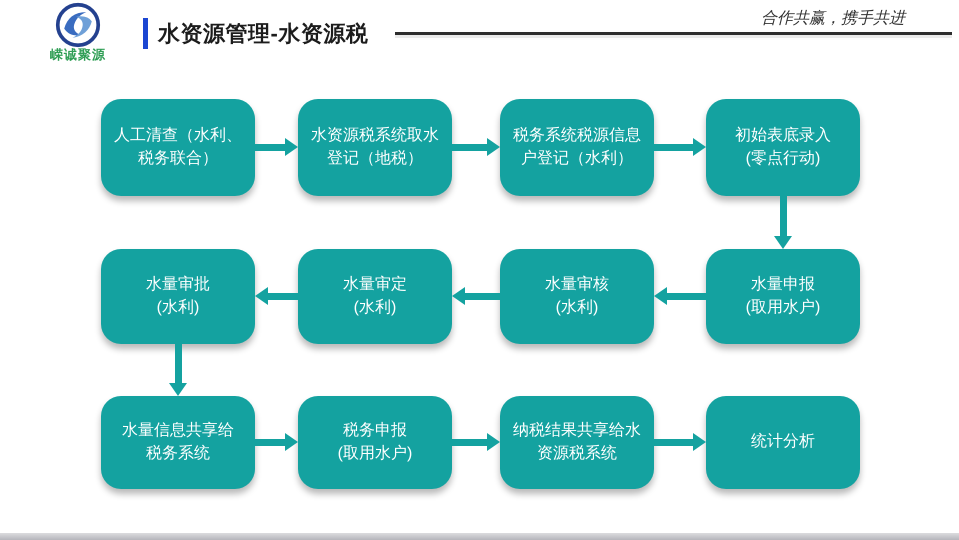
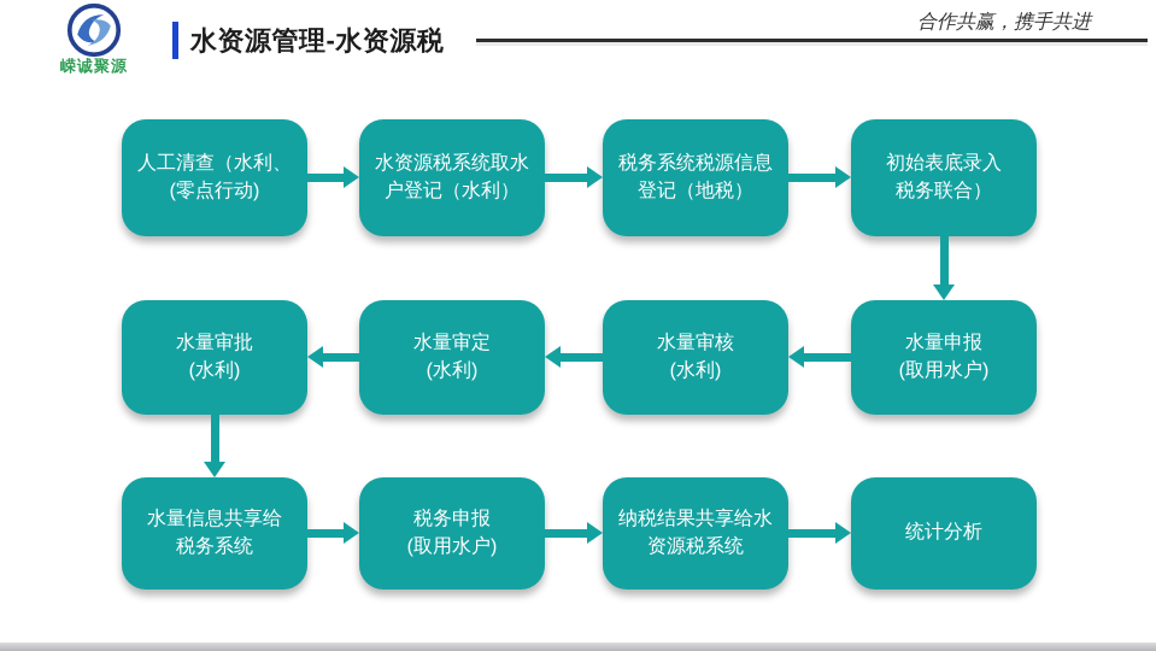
  嵘诚聚源
  水资源管理-水资源税
  合作共赢，携手共进
  人工清查（水利、
- 税务联合）
+ (零点行动)
  水资源税系统取水
- 登记（地税）
+ 户登记（水利）
  税务系统税源信息
- 户登记（水利）
+ 登记（地税）
  初始表底录入
- (零点行动)
+ 税务联合）
  水量审批
  (水利)
  水量审定
  (水利)
  水量审核
  (水利)
  水量申报
  (取用水户)
  水量信息共享给
  税务系统
  税务申报
  (取用水户)
  纳税结果共享给水
  资源税系统
  统计分析
